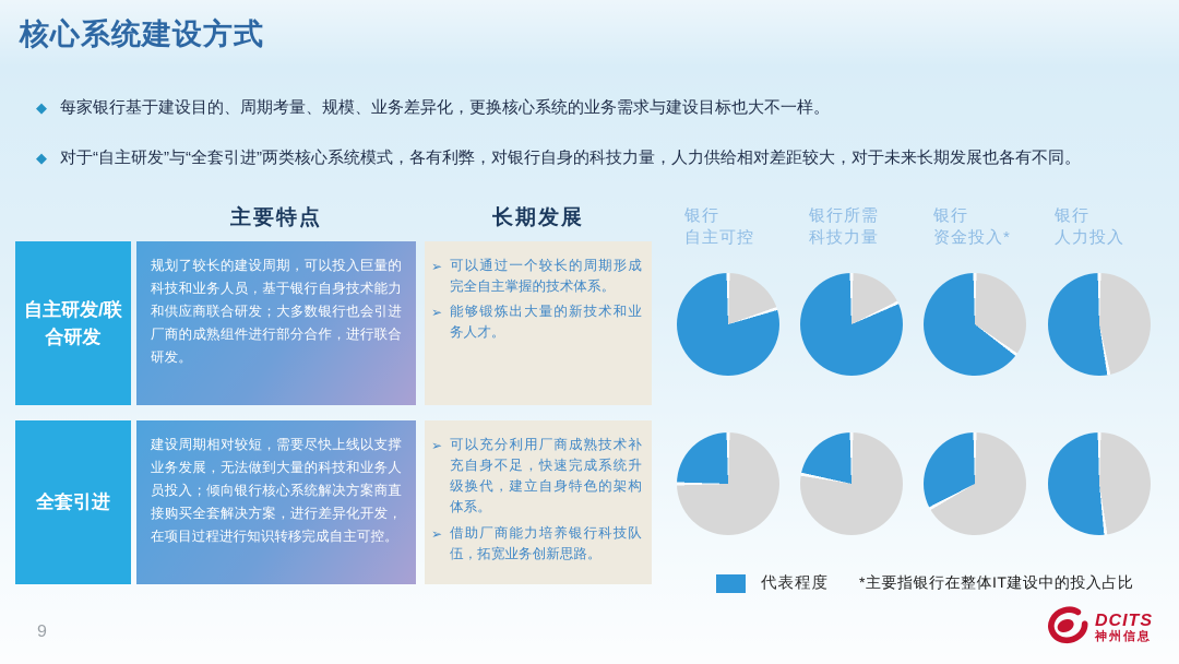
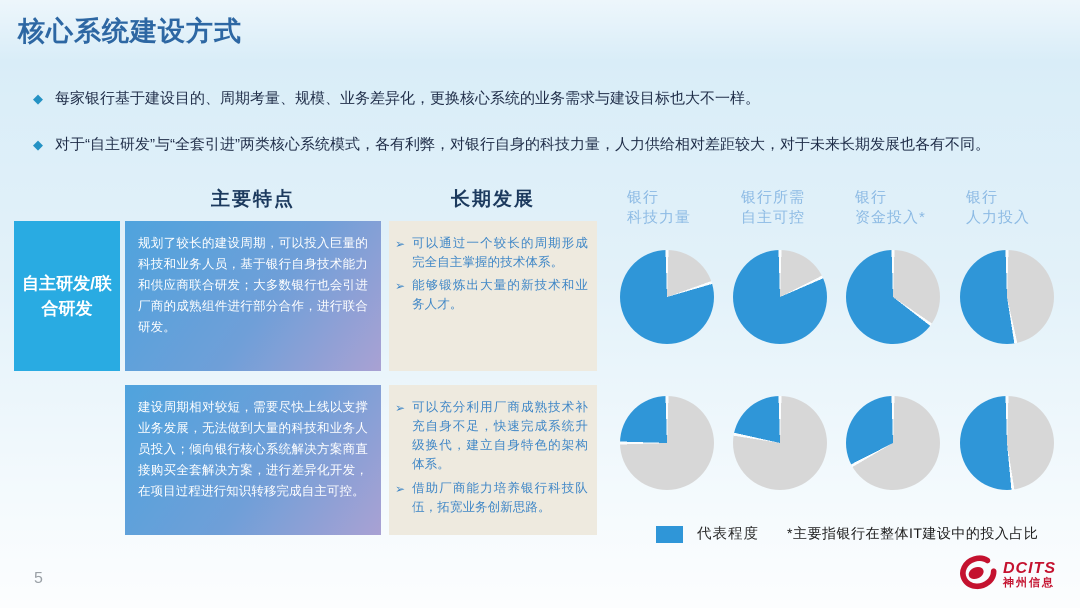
  核心系统建设方式
  ◆
  每家银行基于建设目的、周期考量、规模、业务差异化，更换核心系统的业务需求与建设目标也大不一样。
  ◆
  对于“自主研发”与“全套引进”两类核心系统模式，各有利弊，对银行自身的科技力量，人力供给相对差距较大，对于未来长期发展也各有不同。
  主要特点
  长期发展
  银行
- 自主可控
+ 科技力量
  银行所需
- 科技力量
+ 自主可控
  银行
  资金投入*
  银行
  人力投入
  自主研发/联合研发
  规划了较长的建设周期，可以投入巨量的科技和业务人员，基于银行自身技术能力和供应商联合研发；大多数银行也会引进厂商的成熟组件进行部分合作，进行联合研发。
  ➢
  可以通过一个较长的周期形成完全自主掌握的技术体系。
  ➢
  能够锻炼出大量的新技术和业务人才。
- 全套引进
  建设周期相对较短，需要尽快上线以支撑业务发展，无法做到大量的科技和业务人员投入；倾向银行核心系统解决方案商直接购买全套解决方案，进行差异化开发，在项目过程进行知识转移完成自主可控。
  ➢
  可以充分利用厂商成熟技术补充自身不足，快速完成系统升级换代，建立自身特色的架构体系。
  ➢
  借助厂商能力培养银行科技队伍，拓宽业务创新思路。
  代表程度
  *主要指银行在整体IT建设中的投入占比
- 9
+ 5
  DCITS
  神州信息
